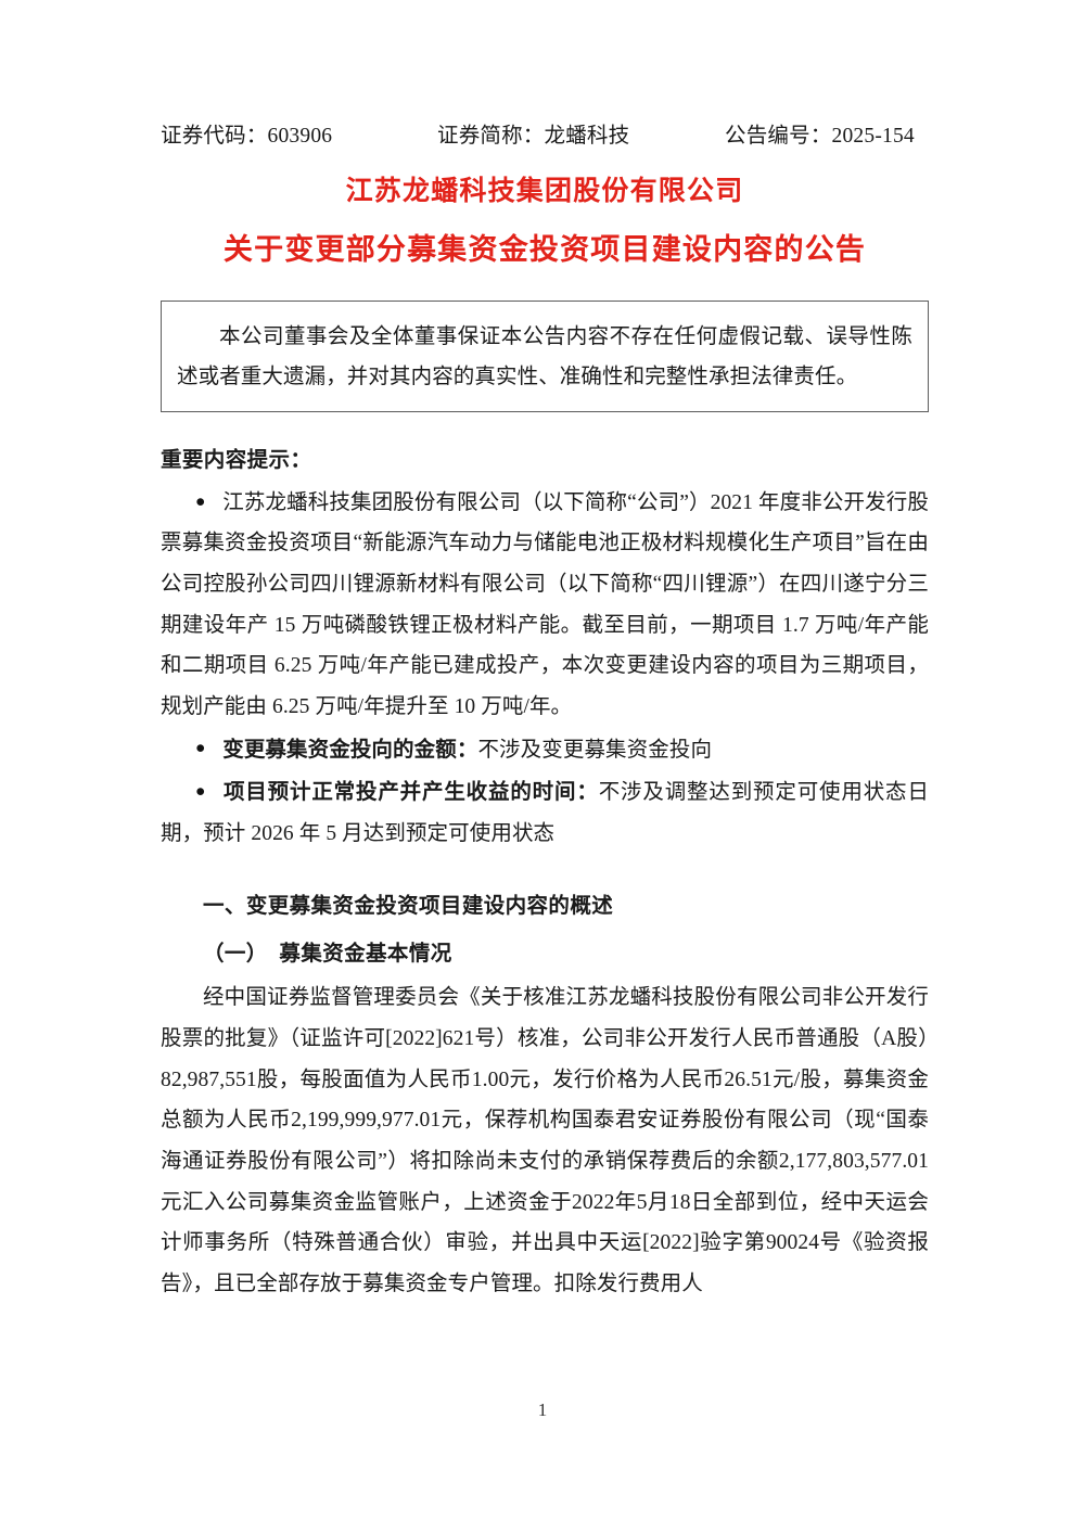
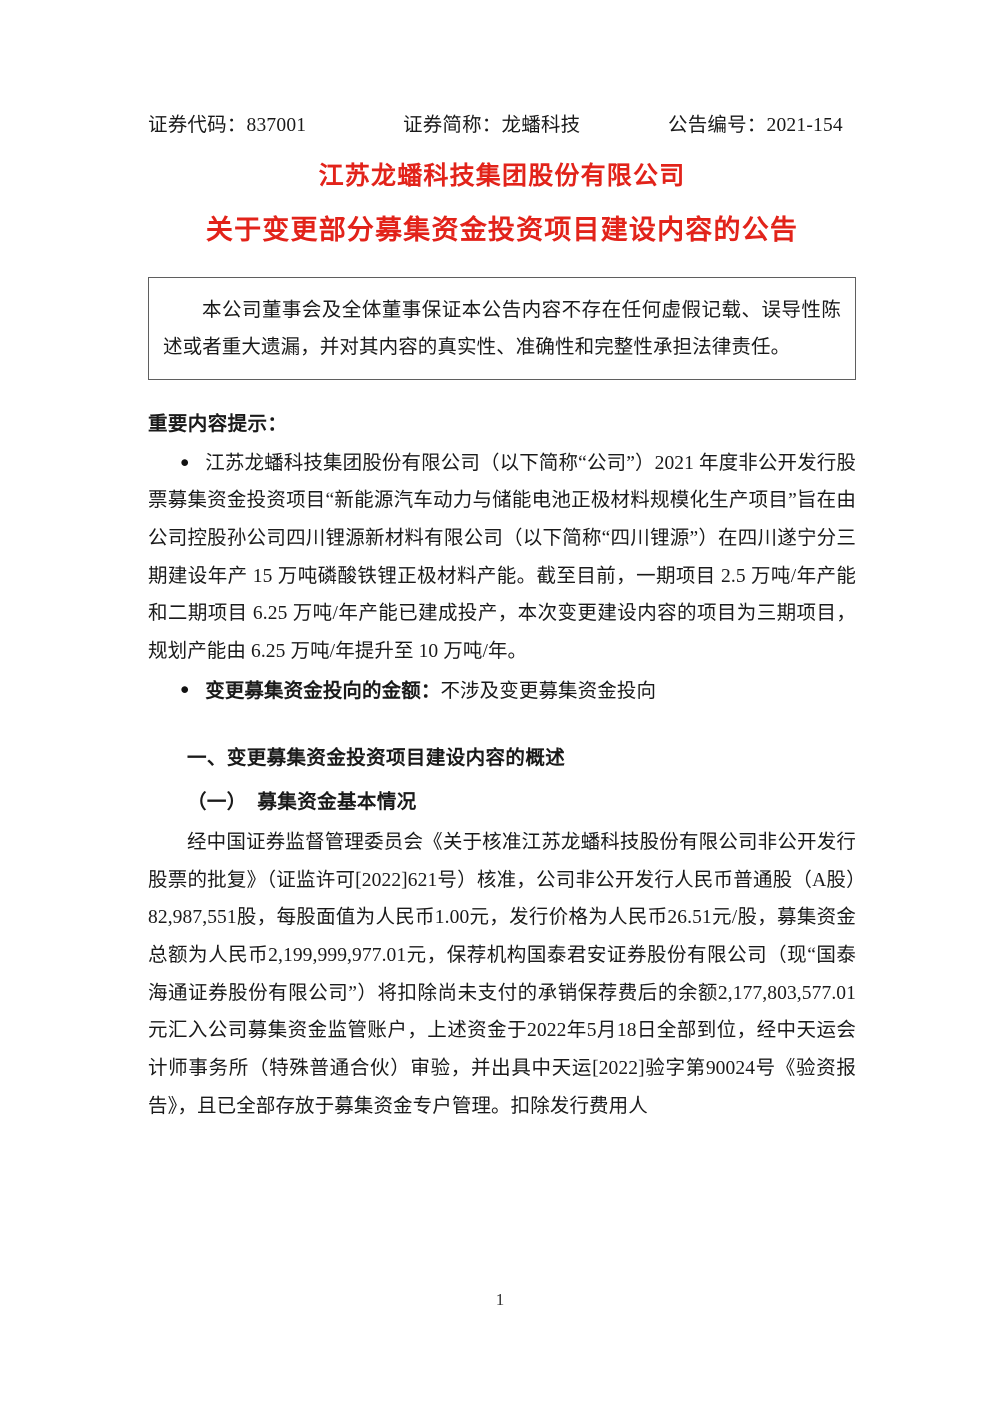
- 证券代码：603906
+ 证券代码：837001
  证券简称：龙蟠科技
- 公告编号：2025-154
+ 公告编号：2021-154
  江苏龙蟠科技集团股份有限公司
  关于变更部分募集资金投资项目建设内容的公告
  本公司董事会及全体董事保证本公告内容不存在任何虚假记载、误导性陈述或者重大遗漏，并对其内容的真实性、准确性和完整性承担法律责任。
  重要内容提示：
- ● 江苏龙蟠科技集团股份有限公司（以下简称“公司”）2021 年度非公开发行股票募集资金投资项目“新能源汽车动力与储能电池正极材料规模化生产项目”旨在由公司控股孙公司四川锂源新材料有限公司（以下简称“四川锂源”）在四川遂宁分三期建设年产 15 万吨磷酸铁锂正极材料产能。截至目前，一期项目 1.7 万吨/年产能和二期项目 6.25 万吨/年产能已建成投产，本次变更建设内容的项目为三期项目，规划产能由 6.25 万吨/年提升至 10 万吨/年。
+ ● 江苏龙蟠科技集团股份有限公司（以下简称“公司”）2021 年度非公开发行股票募集资金投资项目“新能源汽车动力与储能电池正极材料规模化生产项目”旨在由公司控股孙公司四川锂源新材料有限公司（以下简称“四川锂源”）在四川遂宁分三期建设年产 15 万吨磷酸铁锂正极材料产能。截至目前，一期项目 2.5 万吨/年产能和二期项目 6.25 万吨/年产能已建成投产，本次变更建设内容的项目为三期项目，规划产能由 6.25 万吨/年提升至 10 万吨/年。
  ● 变更募集资金投向的金额：不涉及变更募集资金投向
- ● 项目预计正常投产并产生收益的时间：不涉及调整达到预定可使用状态日期，预计 2026 年 5 月达到预定可使用状态
  一、变更募集资金投资项目建设内容的概述
  （一） 募集资金基本情况
  经中国证券监督管理委员会《关于核准江苏龙蟠科技股份有限公司非公开发行股票的批复》（证监许可[2022]621号）核准，公司非公开发行人民币普通股（A股）82,987,551股，每股面值为人民币1.00元，发行价格为人民币26.51元/股，募集资金总额为人民币2,199,999,977.01元，保荐机构国泰君安证券股份有限公司（现“国泰海通证券股份有限公司”）将扣除尚未支付的承销保荐费后的余额2,177,803,577.01元汇入公司募集资金监管账户，上述资金于2022年5月18日全部到位，经中天运会计师事务所（特殊普通合伙）审验，并出具中天运[2022]验字第90024号《验资报告》，且已全部存放于募集资金专户管理。扣除发行费用人
  1
